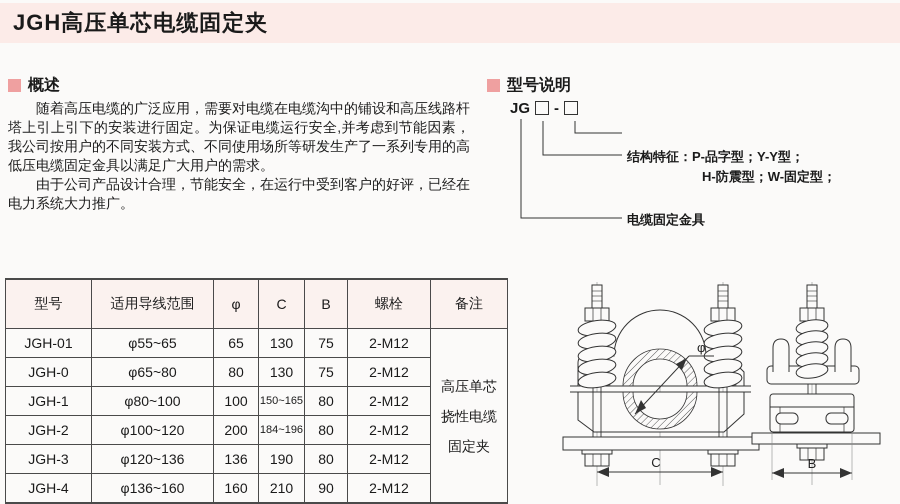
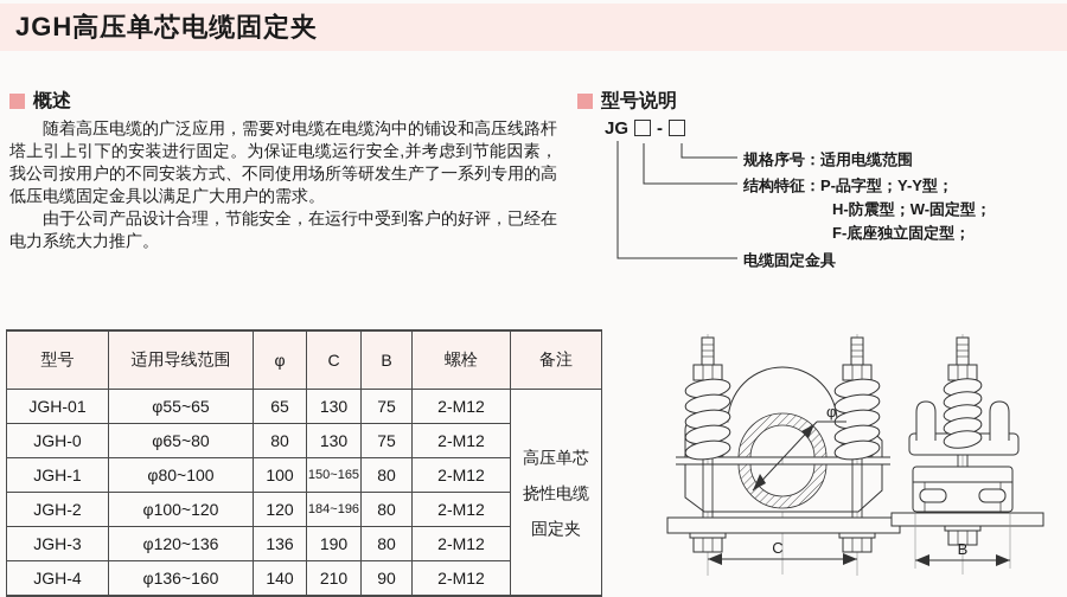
  JGH高压单芯电缆固定夹
  概述
  随着高压电缆的广泛应用，需要对电缆在电缆沟中的铺设和高压线路杆塔上引上引下的安装进行固定。为保证电缆运行安全,并考虑到节能因素，我公司按用户的不同安装方式、不同使用场所等研发生产了一系列专用的高低压电缆固定金具以满足广大用户的需求。
  由于公司产品设计合理，节能安全，在运行中受到客户的好评，已经在电力系统大力推广。
  型号说明
  JG
  -
+ 规格序号：适用电缆范围
  结构特征：P-品字型；Y-Y型；
  H-防震型；W-固定型；
+ F-底座独立固定型；
  电缆固定金具
  型号	适用导线范围	φ	C	B	螺栓	备注
  JGH-01	φ55~65	65	130	75	2-M12	高压单芯 挠性电缆 固定夹
  JGH-0	φ65~80	80	130	75	2-M12
  JGH-1	φ80~100	100	150~165	80	2-M12
- JGH-2	φ100~120	200	184~196	80	2-M12
+ JGH-2	φ100~120	120	184~196	80	2-M12
  JGH-3	φ120~136	136	190	80	2-M12
- JGH-4	φ136~160	160	210	90	2-M12
+ JGH-4	φ136~160	140	210	90	2-M12
  φ
  C
  B
